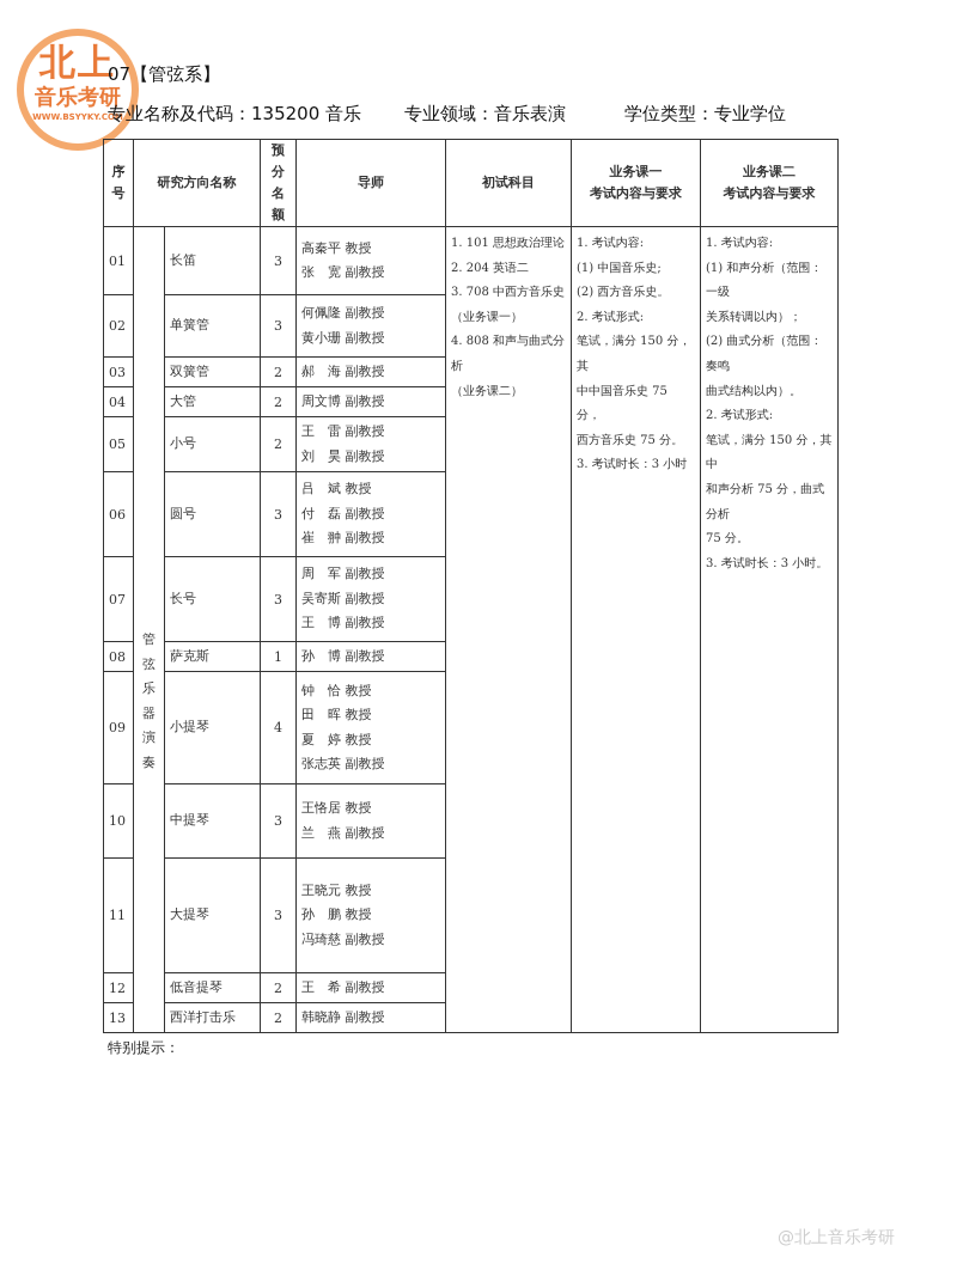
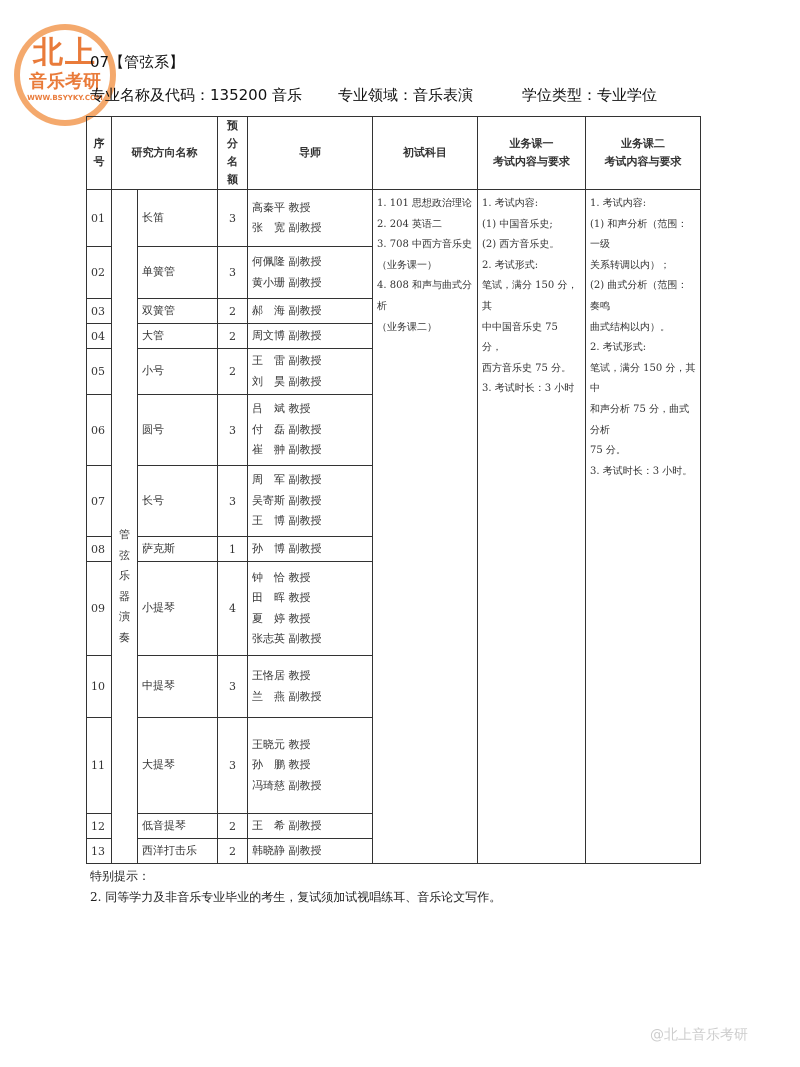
  北上
  音乐考研
  WWW.BSYYKY.COM
  07【管弦系】
  专业名称及代码：135200 音乐
  专业领域：音乐表演
  学位类型：专业学位
  序号	研究方向名称	预分名额	导师	初试科目	业务课一 考试内容与要求	业务课二 考试内容与要求
  01	管弦乐器演奏	长笛	3	高秦平 教授张 宽 副教授	1. 101 思想政治理论2. 204 英语二3. 708 中西方音乐史（业务课一）4. 808 和声与曲式分析（业务课二）	1. 考试内容:(1) 中国音乐史;(2) 西方音乐史。2. 考试形式:笔试，满分 150 分，其中中国音乐史 75 分，西方音乐史 75 分。3. 考试时长：3 小时	1. 考试内容:(1) 和声分析（范围：一级关系转调以内）；(2) 曲式分析（范围：奏鸣曲式结构以内）。2. 考试形式:笔试，满分 150 分，其中和声分析 75 分，曲式分析75 分。3. 考试时长：3 小时。
  02	单簧管	3	何佩隆 副教授黄小珊 副教授
  03	双簧管	2	郝 海 副教授
  04	大管	2	周文博 副教授
  05	小号	2	王 雷 副教授刘 昊 副教授
  06	圆号	3	吕 斌 教授付 磊 副教授崔 翀 副教授
  07	长号	3	周 军 副教授吴寄斯 副教授王 博 副教授
  08	萨克斯	1	孙 博 副教授
  09	小提琴	4	钟 恰 教授田 晖 教授夏 婷 教授张志英 副教授
  10	中提琴	3	王恪居 教授兰 燕 副教授
  11	大提琴	3	王晓元 教授孙 鹏 教授冯琦慈 副教授
  12	低音提琴	2	王 希 副教授
  13	西洋打击乐	2	韩晓静 副教授
  特别提示：
+ 2. 同等学力及非音乐专业毕业的考生，复试须加试视唱练耳、音乐论文写作。
  @北上音乐考研
